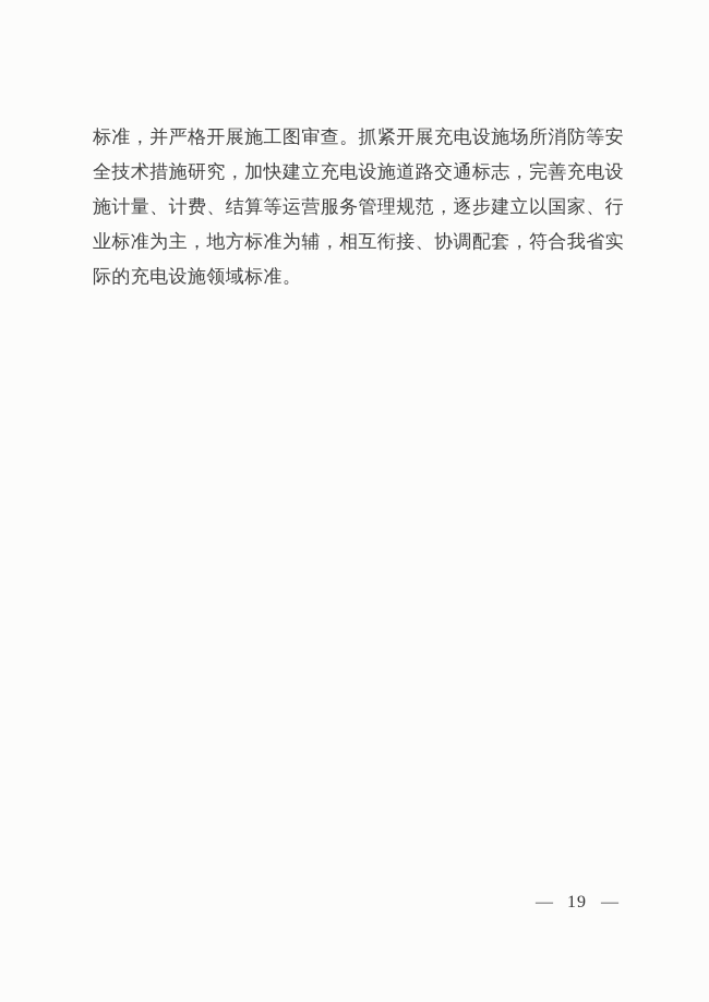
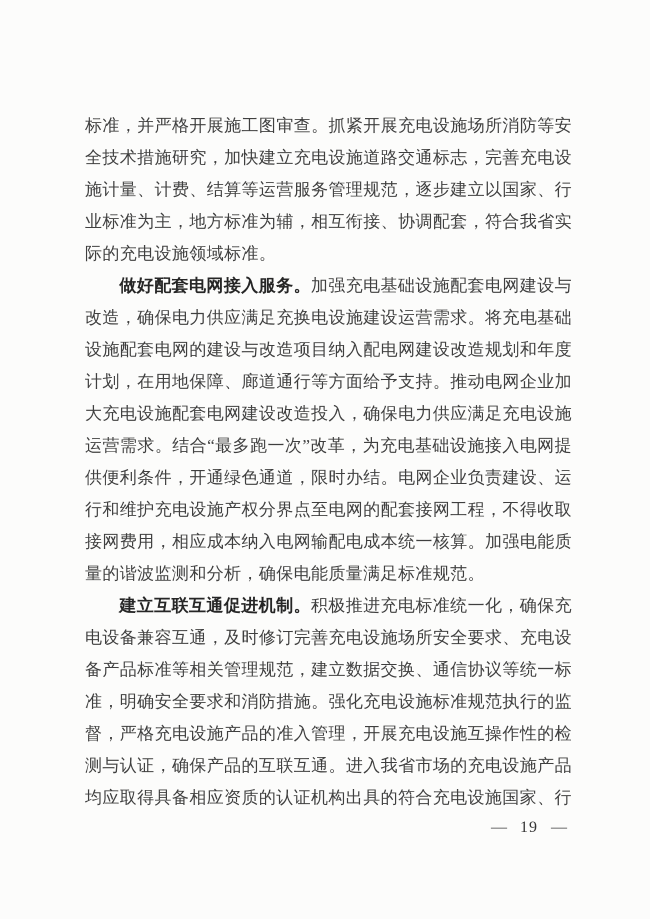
  标准，并严格开展施工图审查。抓紧开展充电设施场所消防等安全技术措施研究，加快建立充电设施道路交通标志，完善充电设施计量、计费、结算等运营服务管理规范，逐步建立以国家、行业标准为主，地方标准为辅，相互衔接、协调配套，符合我省实际的充电设施领域标准。
+ 做好配套电网接入服务。加强充电基础设施配套电网建设与改造，确保电力供应满足充换电设施建设运营需求。将充电基础设施配套电网的建设与改造项目纳入配电网建设改造规划和年度计划，在用地保障、廊道通行等方面给予支持。推动电网企业加大充电设施配套电网建设改造投入，确保电力供应满足充电设施运营需求。结合“最多跑一次”改革，为充电基础设施接入电网提供便利条件，开通绿色通道，限时办结。电网企业负责建设、运行和维护充电设施产权分界点至电网的配套接网工程，不得收取接网费用，相应成本纳入电网输配电成本统一核算。加强电能质量的谐波监测和分析，确保电能质量满足标准规范。
+ 建立互联互通促进机制。积极推进充电标准统一化，确保充电设备兼容互通，及时修订完善充电设施场所安全要求、充电设备产品标准等相关管理规范，建立数据交换、通信协议等统一标准，明确安全要求和消防措施。强化充电设施标准规范执行的监督，严格充电设施产品的准入管理，开展充电设施互操作性的检测与认证，确保产品的互联互通。进入我省市场的充电设施产品均应取得具备相应资质的认证机构出具的符合充电设施国家、行
  — 19 —
